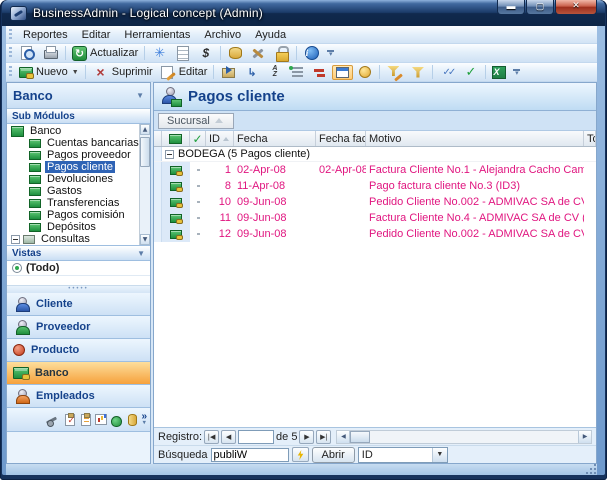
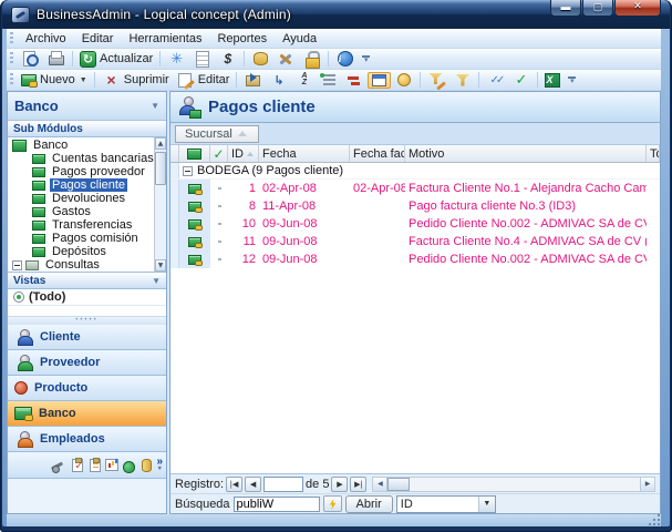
  BusinessAdmin - Logical concept (Admin)
  ▬
  ▢
  ✕
- Reportes
+ Archivo
  Editar
  Herramientas
- Archivo
+ Reportes
  Ayuda
  Actualizar
  Nuevo
  Suprimir
  Editar
  Banco
  ▼
  Sub Módulos
  Banco
  Cuentas bancarias
  Pagos proveedor
  Pagos cliente
  Devoluciones
  Gastos
  Transferencias
  Pagos comisión
  Depósitos
  Consultas
  Vistas
  ▼
  (Todo)
  Cliente
  Proveedor
  Producto
  Banco
  Empleados
  Pagos cliente
  Sucursal
  ✓
  ID
  Fecha
  Motivo
- BODEGA (5 Pagos cliente)
+ BODEGA (9 Pagos cliente)
  1
  02-Apr-08
  02-Apr-08
  Factura Cliente No.1 - Alejandra Cacho Cam
  8
  11-Apr-08
  Pago factura cliente No.3 (ID3)
  10
  09-Jun-08
  Pedido Cliente No.002 - ADMIVAC SA de C
  11
  09-Jun-08
  Factura Cliente No.4 - ADMIVAC SA de CV (
  12
  09-Jun-08
  Pedido Cliente No.002 - ADMIVAC SA de C
  Registro:
  |◀
  ◀
  de 5
  ▶
  ▶|
  Búsqueda
  publiW
  Abrir
  ID
